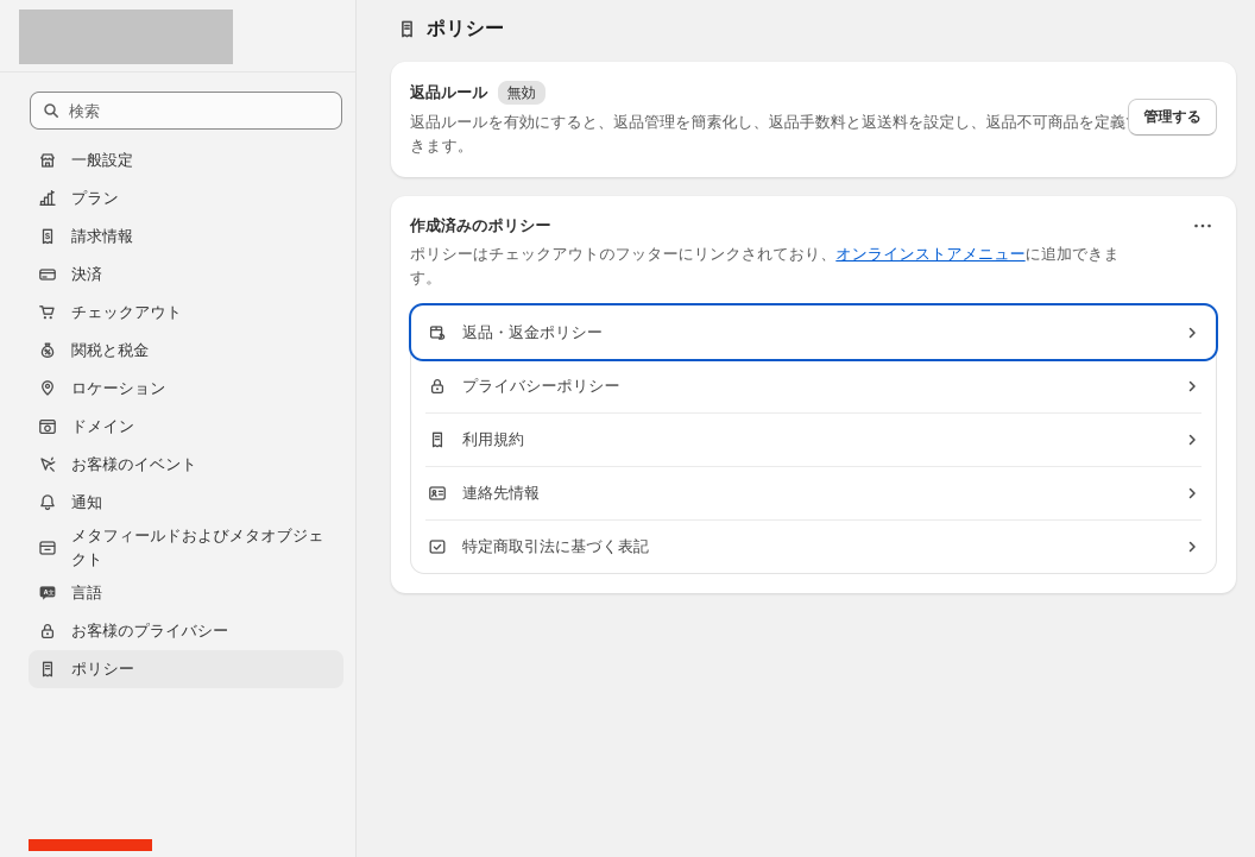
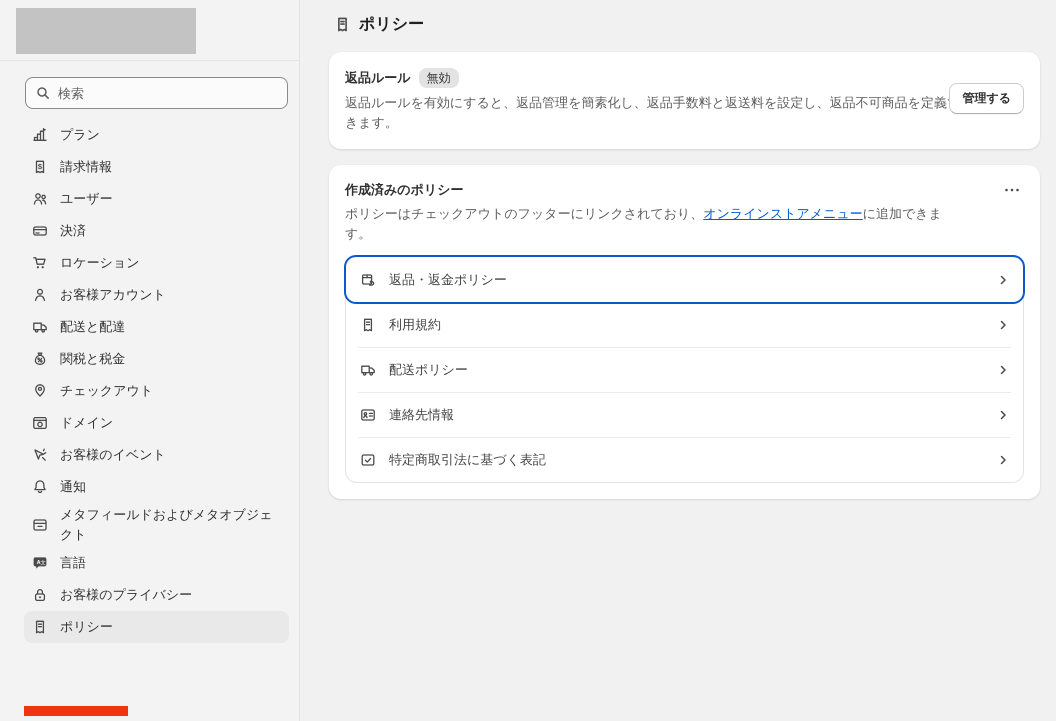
  検索
- 一般設定
  プラン
  $
  請求情報
+ ユーザー
  決済
- チェックアウト
+ ロケーション
+ お客様アカウント
+ 配送と配達
  関税と税金
- ロケーション
+ チェックアウト
  ドメイン
  お客様のイベント
  通知
  メタフィールドおよびメタオブジェクト
  言語
  お客様のプライバシー
  ポリシー
  ポリシー
  返品ルール
  無効
  返品ルールを有効にすると、返品管理を簡素化し、返品手数料と返送料を設定し、返品不可商品を定義きます。
  管理する
  作成済みのポリシー
  ポリシーはチェックアウトのフッターにリンクされており、オンラインストアメニューに追加できます。
  返品・返金ポリシー
- プライバシーポリシー
  利用規約
+ 配送ポリシー
  連絡先情報
  特定商取引法に基づく表記
